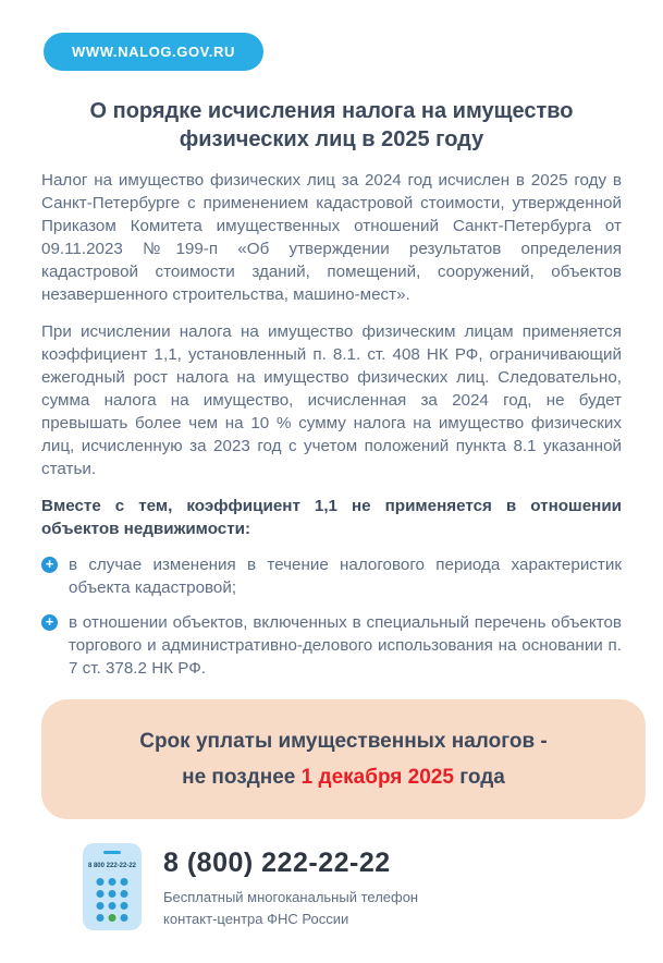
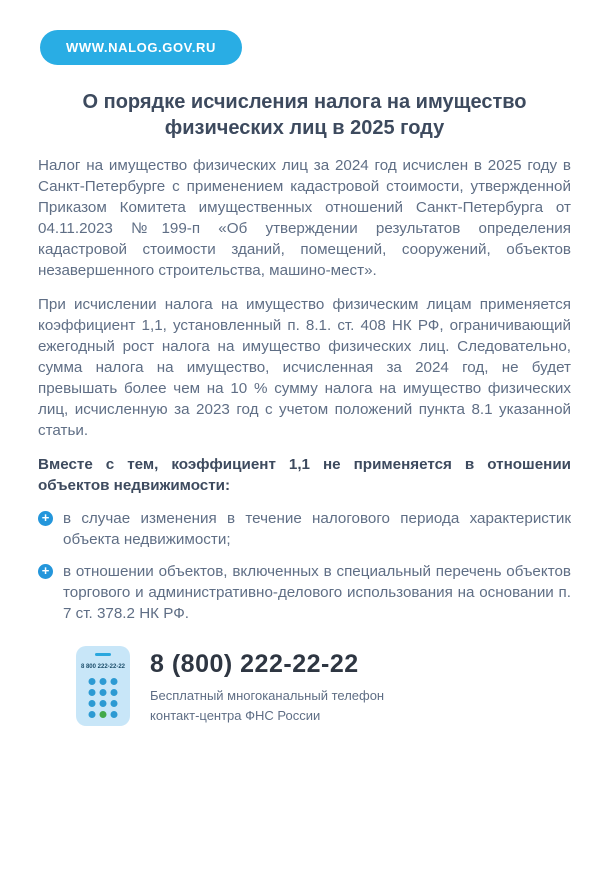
  WWW.NALOG.GOV.RU
  О порядке исчисления налога на имущество физических лиц в 2025 году
- Налог на имущество физических лиц за 2024 год исчислен в 2025 году в Санкт-Петербурге с применением кадастровой стоимости, утвержденной Приказом Комитета имущественных отношений Санкт-Петербурга от 09.11.2023 №199-п «Об утверждении результатов определения кадастровой стоимости зданий, помещений, сооружений, объектов незавершенного строительства, машино-мест».
+ Налог на имущество физических лиц за 2024 год исчислен в 2025 году в Санкт-Петербурге с применением кадастровой стоимости, утвержденной Приказом Комитета имущественных отношений Санкт-Петербурга от 04.11.2023 №199-п «Об утверждении результатов определения кадастровой стоимости зданий, помещений, сооружений, объектов незавершенного строительства, машино-мест».
  При исчислении налога на имущество физическим лицам применяется коэффициент 1,1, установленный п. 8.1. ст. 408 НК РФ, ограничивающий ежегодный рост налога на имущество физических лиц. Следовательно, сумма налога на имущество, исчисленная за 2024 год, не будет превышать более чем на 10 % сумму налога на имущество физических лиц, исчисленную за 2023 год с учетом положений пункта 8.1 указанной статьи.
  Вместе с тем, коэффициент 1,1 не применяется в отношении объектов недвижимости:
- в случае изменения в течение налогового периода характеристик объекта кадастровой;
+ в случае изменения в течение налогового периода характеристик объекта недвижимости;
  в отношении объектов, включенных в специальный перечень объектов торгового и административно-делового использования на основании п. 7 ст. 378.2 НК РФ.
- Срок уплаты имущественных налогов -
- не позднее 1 декабря 2025 года
  8 (800) 222-22-22
  Бесплатный многоканальный телефон
  контакт-центра ФНС России
